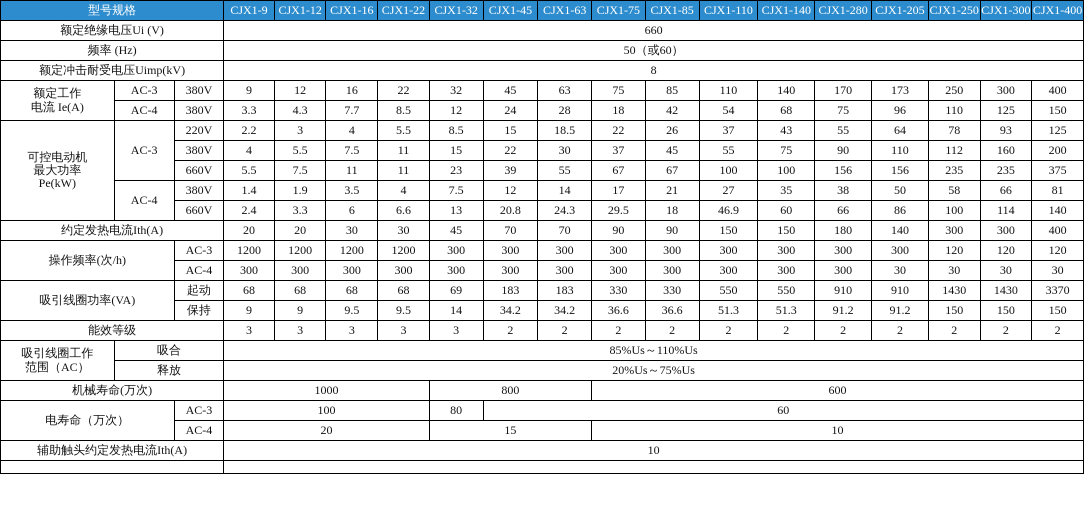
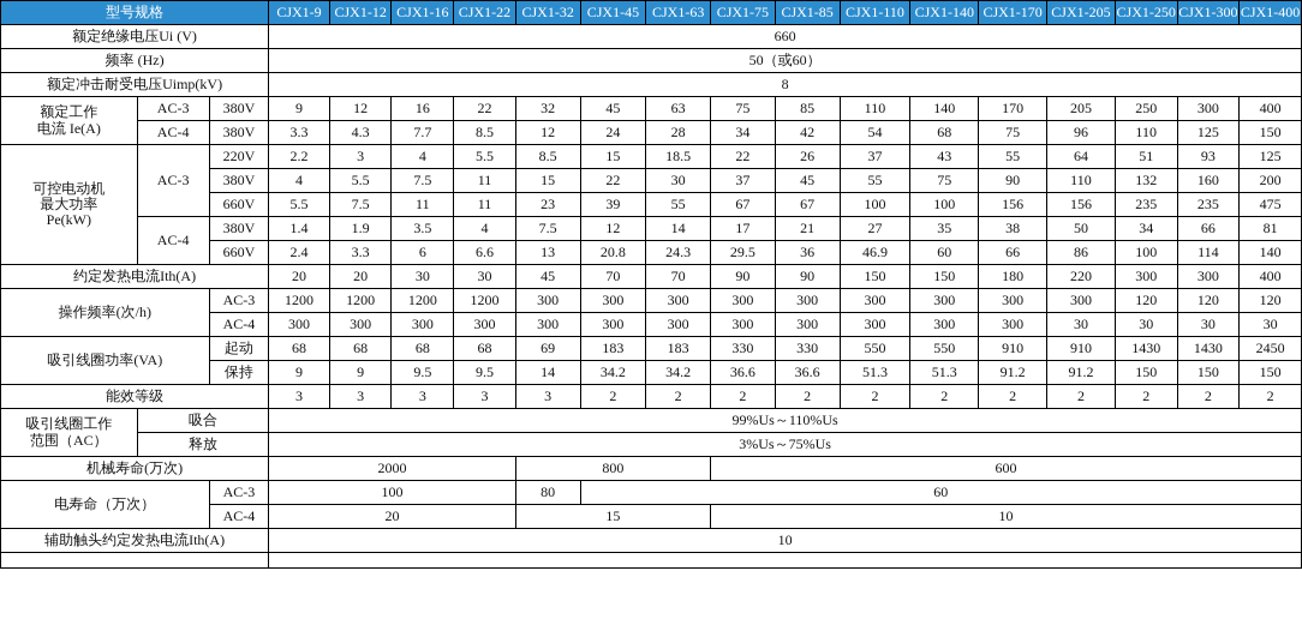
- 型号规格	CJX1-9	CJX1-12	CJX1-16	CJX1-22	CJX1-32	CJX1-45	CJX1-63	CJX1-75	CJX1-85	CJX1-110	CJX1-140	CJX1-280	CJX1-205	CJX1-250	CJX1-300	CJX1-400
+ 型号规格	CJX1-9	CJX1-12	CJX1-16	CJX1-22	CJX1-32	CJX1-45	CJX1-63	CJX1-75	CJX1-85	CJX1-110	CJX1-140	CJX1-170	CJX1-205	CJX1-250	CJX1-300	CJX1-400
  额定绝缘电压Ui (V)	660
  频率 (Hz)	50（或60）
  额定冲击耐受电压Uimp(kV)	8
- 额定工作 电流 Ie(A)	AC-3	380V	9	12	16	22	32	45	63	75	85	110	140	170	173	250	300	400
+ 额定工作 电流 Ie(A)	AC-3	380V	9	12	16	22	32	45	63	75	85	110	140	170	205	250	300	400
- AC-4	380V	3.3	4.3	7.7	8.5	12	24	28	18	42	54	68	75	96	110	125	150
+ AC-4	380V	3.3	4.3	7.7	8.5	12	24	28	34	42	54	68	75	96	110	125	150
- 可控电动机 最大功率 Pe(kW)	AC-3	220V	2.2	3	4	5.5	8.5	15	18.5	22	26	37	43	55	64	78	93	125
+ 可控电动机 最大功率 Pe(kW)	AC-3	220V	2.2	3	4	5.5	8.5	15	18.5	22	26	37	43	55	64	51	93	125
- 380V	4	5.5	7.5	11	15	22	30	37	45	55	75	90	110	112	160	200
+ 380V	4	5.5	7.5	11	15	22	30	37	45	55	75	90	110	132	160	200
- 660V	5.5	7.5	11	11	23	39	55	67	67	100	100	156	156	235	235	375
+ 660V	5.5	7.5	11	11	23	39	55	67	67	100	100	156	156	235	235	475
- AC-4	380V	1.4	1.9	3.5	4	7.5	12	14	17	21	27	35	38	50	58	66	81
+ AC-4	380V	1.4	1.9	3.5	4	7.5	12	14	17	21	27	35	38	50	34	66	81
- 660V	2.4	3.3	6	6.6	13	20.8	24.3	29.5	18	46.9	60	66	86	100	114	140
+ 660V	2.4	3.3	6	6.6	13	20.8	24.3	29.5	36	46.9	60	66	86	100	114	140
- 约定发热电流Ith(A)	20	20	30	30	45	70	70	90	90	150	150	180	140	300	300	400
+ 约定发热电流Ith(A)	20	20	30	30	45	70	70	90	90	150	150	180	220	300	300	400
  操作频率(次/h)	AC-3	1200	1200	1200	1200	300	300	300	300	300	300	300	300	300	120	120	120
  AC-4	300	300	300	300	300	300	300	300	300	300	300	300	30	30	30	30
- 吸引线圈功率(VA)	起动	68	68	68	68	69	183	183	330	330	550	550	910	910	1430	1430	3370
+ 吸引线圈功率(VA)	起动	68	68	68	68	69	183	183	330	330	550	550	910	910	1430	1430	2450
  保持	9	9	9.5	9.5	14	34.2	34.2	36.6	36.6	51.3	51.3	91.2	91.2	150	150	150
  能效等级	3	3	3	3	3	2	2	2	2	2	2	2	2	2	2	2
- 吸引线圈工作 范围（AC）	吸合	85%Us～110%Us
+ 吸引线圈工作 范围（AC）	吸合	99%Us～110%Us
- 释放	20%Us～75%Us
+ 释放	3%Us～75%Us
- 机械寿命(万次)	1000	800	600
+ 机械寿命(万次)	2000	800	600
  电寿命（万次）	AC-3	100	80	60
  AC-4	20	15	10
  辅助触头约定发热电流Ith(A)	10
